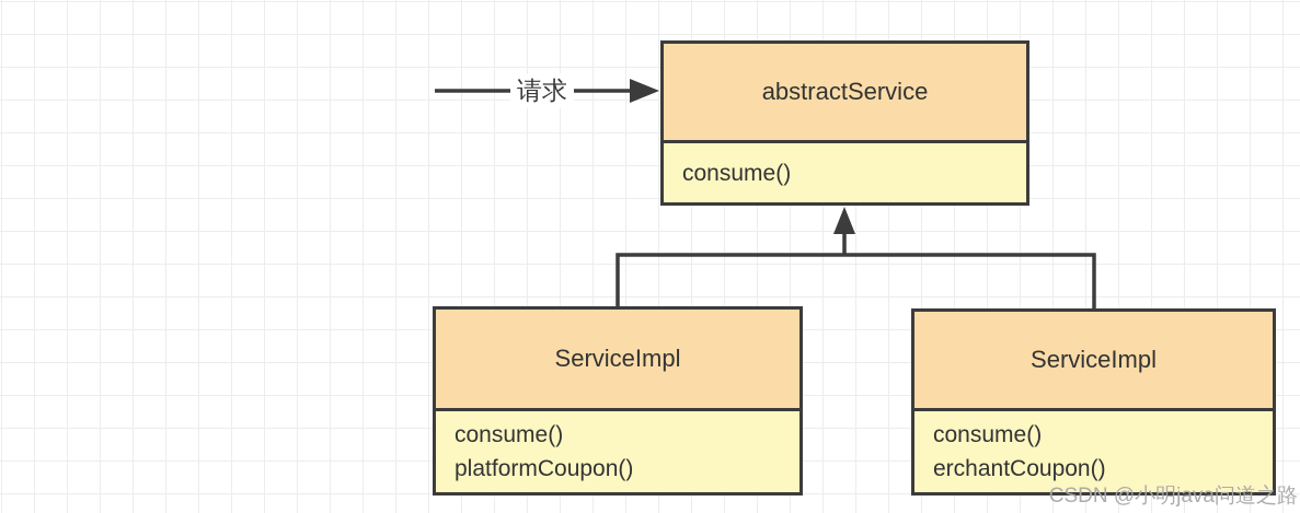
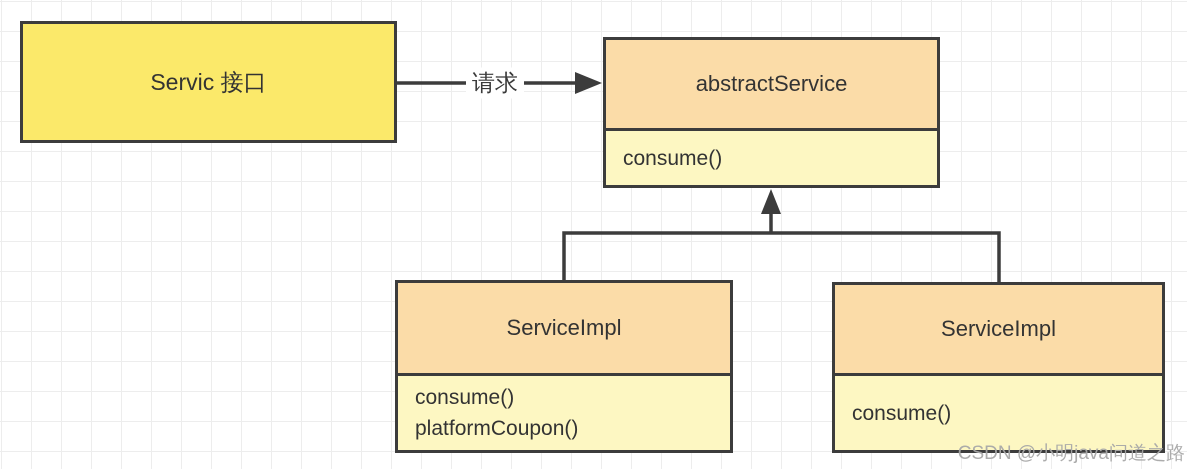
+ Servic 接口
  请求
  abstractService
  consume()
  ServiceImpl
  consume()
  platformCoupon()
  ServiceImpl
  consume()
- erchantCoupon()
  CSDN @小明java问道之路
